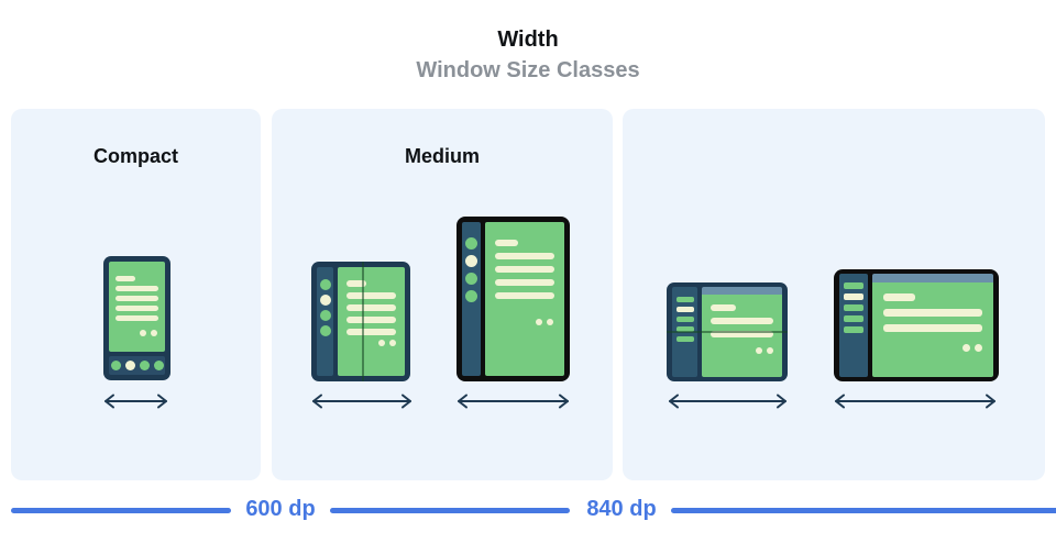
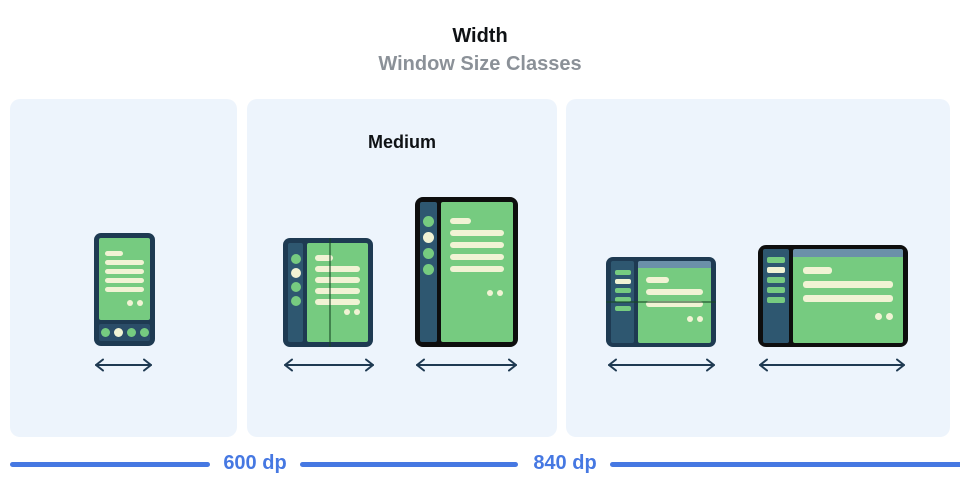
  Width
  Window Size Classes
- Compact
  Medium
  600 dp
  840 dp
